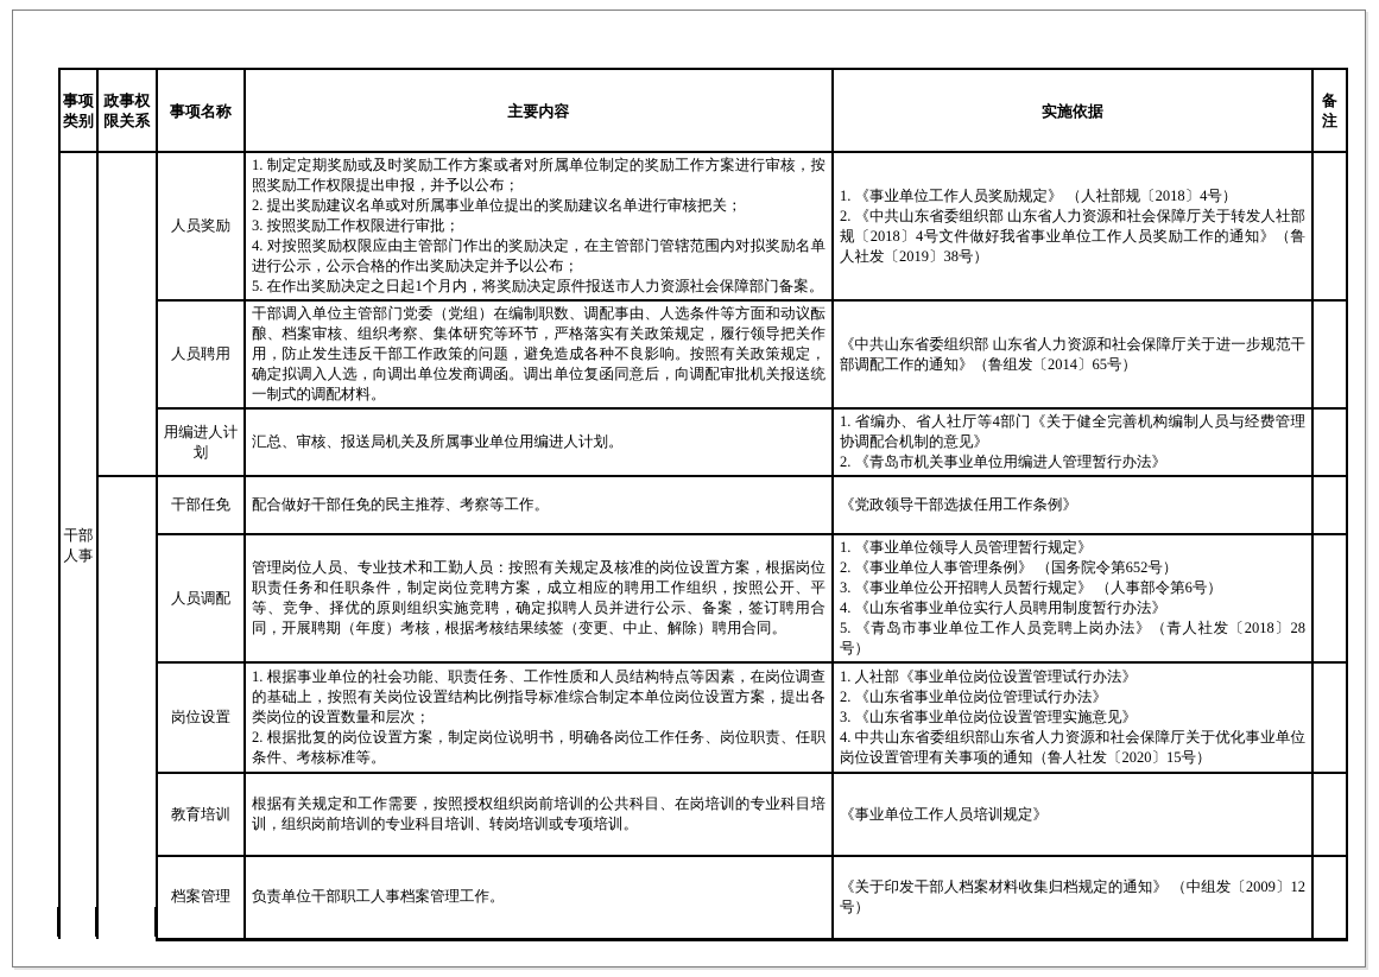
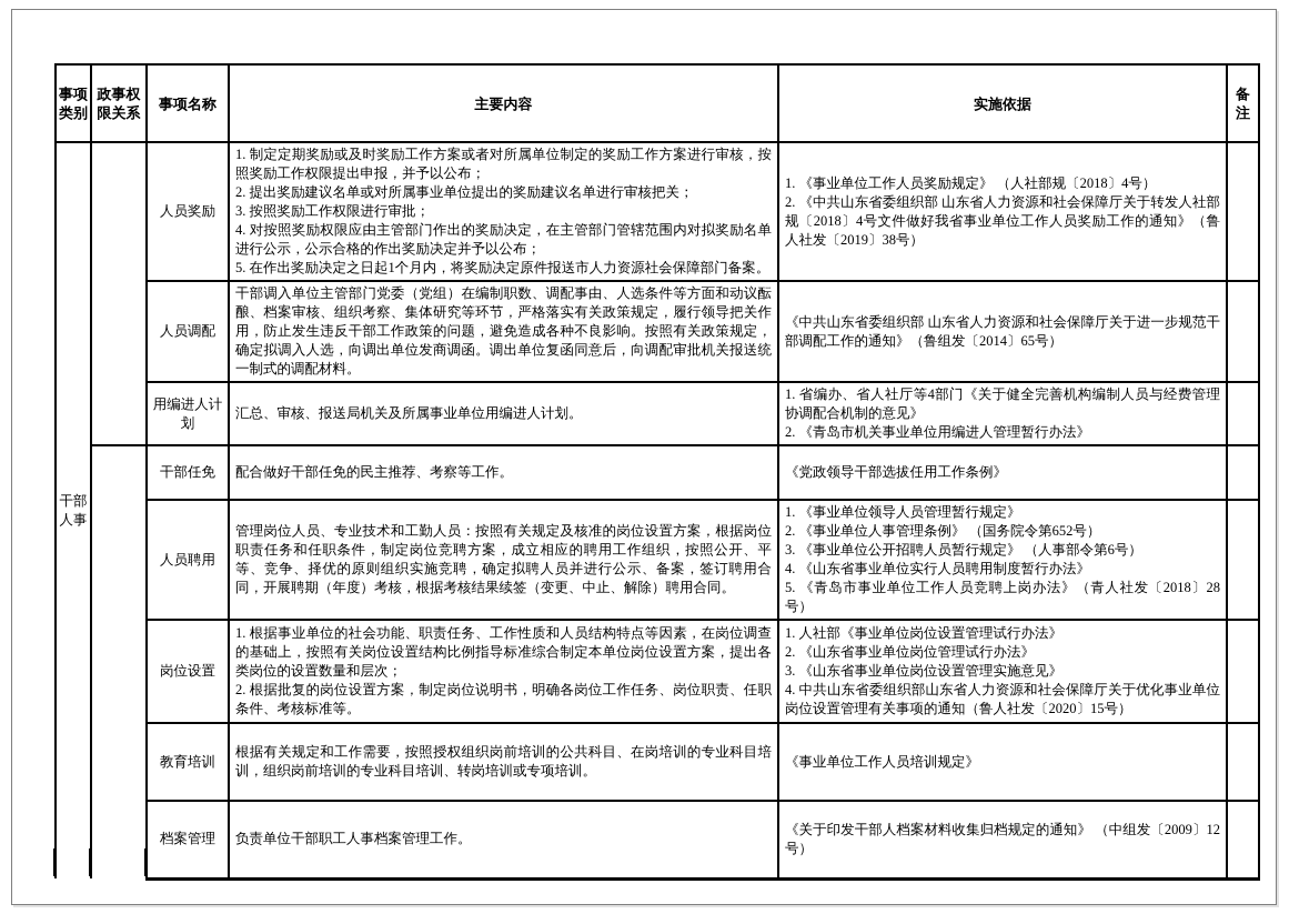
  事项类别	政事权限关系	事项名称	主要内容	实施依据	备注
  干部人事		人员奖励	1. 制定定期奖励或及时奖励工作方案或者对所属单位制定的奖励工作方案进行审核，按照奖励工作权限提出申报，并予以公布； 2. 提出奖励建议名单或对所属事业单位提出的奖励建议名单进行审核把关； 3. 按照奖励工作权限进行审批； 4. 对按照奖励权限应由主管部门作出的奖励决定，在主管部门管辖范围内对拟奖励名单进行公示，公示合格的作出奖励决定并予以公布； 5. 在作出奖励决定之日起1个月内，将奖励决定原件报送市人力资源社会保障部门备案。	1. 《事业单位工作人员奖励规定》 （人社部规〔2018〕4号） 2. 《中共山东省委组织部 山东省人力资源和社会保障厅关于转发人社部规〔2018〕4号文件做好我省事业单位工作人员奖励工作的通知》（鲁人社发〔2019〕38号）
- 人员聘用	干部调入单位主管部门党委（党组）在编制职数、调配事由、人选条件等方面和动议酝酿、档案审核、组织考察、集体研究等环节，严格落实有关政策规定，履行领导把关作用，防止发生违反干部工作政策的问题，避免造成各种不良影响。按照有关政策规定，确定拟调入人选，向调出单位发商调函。调出单位复函同意后，向调配审批机关报送统一制式的调配材料。	《中共山东省委组织部 山东省人力资源和社会保障厅关于进一步规范干部调配工作的通知》（鲁组发〔2014〕65号）
+ 人员调配	干部调入单位主管部门党委（党组）在编制职数、调配事由、人选条件等方面和动议酝酿、档案审核、组织考察、集体研究等环节，严格落实有关政策规定，履行领导把关作用，防止发生违反干部工作政策的问题，避免造成各种不良影响。按照有关政策规定，确定拟调入人选，向调出单位发商调函。调出单位复函同意后，向调配审批机关报送统一制式的调配材料。	《中共山东省委组织部 山东省人力资源和社会保障厅关于进一步规范干部调配工作的通知》（鲁组发〔2014〕65号）
  用编进人计划	汇总、审核、报送局机关及所属事业单位用编进人计划。	1. 省编办、省人社厅等4部门《关于健全完善机构编制人员与经费管理协调配合机制的意见》 2. 《青岛市机关事业单位用编进人管理暂行办法》
  	干部任免	配合做好干部任免的民主推荐、考察等工作。	《党政领导干部选拔任用工作条例》
- 人员调配	管理岗位人员、专业技术和工勤人员：按照有关规定及核准的岗位设置方案，根据岗位职责任务和任职条件，制定岗位竞聘方案，成立相应的聘用工作组织，按照公开、平等、竞争、择优的原则组织实施竞聘，确定拟聘人员并进行公示、备案，签订聘用合同，开展聘期（年度）考核，根据考核结果续签（变更、中止、解除）聘用合同。	1. 《事业单位领导人员管理暂行规定》 2. 《事业单位人事管理条例》 （国务院令第652号） 3. 《事业单位公开招聘人员暂行规定》 （人事部令第6号） 4. 《山东省事业单位实行人员聘用制度暂行办法》 5. 《青岛市事业单位工作人员竞聘上岗办法》（青人社发〔2018〕28号）
+ 人员聘用	管理岗位人员、专业技术和工勤人员：按照有关规定及核准的岗位设置方案，根据岗位职责任务和任职条件，制定岗位竞聘方案，成立相应的聘用工作组织，按照公开、平等、竞争、择优的原则组织实施竞聘，确定拟聘人员并进行公示、备案，签订聘用合同，开展聘期（年度）考核，根据考核结果续签（变更、中止、解除）聘用合同。	1. 《事业单位领导人员管理暂行规定》 2. 《事业单位人事管理条例》 （国务院令第652号） 3. 《事业单位公开招聘人员暂行规定》 （人事部令第6号） 4. 《山东省事业单位实行人员聘用制度暂行办法》 5. 《青岛市事业单位工作人员竞聘上岗办法》（青人社发〔2018〕28号）
  岗位设置	1. 根据事业单位的社会功能、职责任务、工作性质和人员结构特点等因素，在岗位调查的基础上，按照有关岗位设置结构比例指导标准综合制定本单位岗位设置方案，提出各类岗位的设置数量和层次； 2. 根据批复的岗位设置方案，制定岗位说明书，明确各岗位工作任务、岗位职责、任职条件、考核标准等。	1. 人社部《事业单位岗位设置管理试行办法》 2. 《山东省事业单位岗位管理试行办法》 3. 《山东省事业单位岗位设置管理实施意见》 4. 中共山东省委组织部山东省人力资源和社会保障厅关于优化事业单位岗位设置管理有关事项的通知（鲁人社发〔2020〕15号）
  教育培训	根据有关规定和工作需要，按照授权组织岗前培训的公共科目、在岗培训的专业科目培训，组织岗前培训的专业科目培训、转岗培训或专项培训。	《事业单位工作人员培训规定》
  档案管理	负责单位干部职工人事档案管理工作。	《关于印发干部人档案材料收集归档规定的通知》 （中组发〔2009〕12号）
